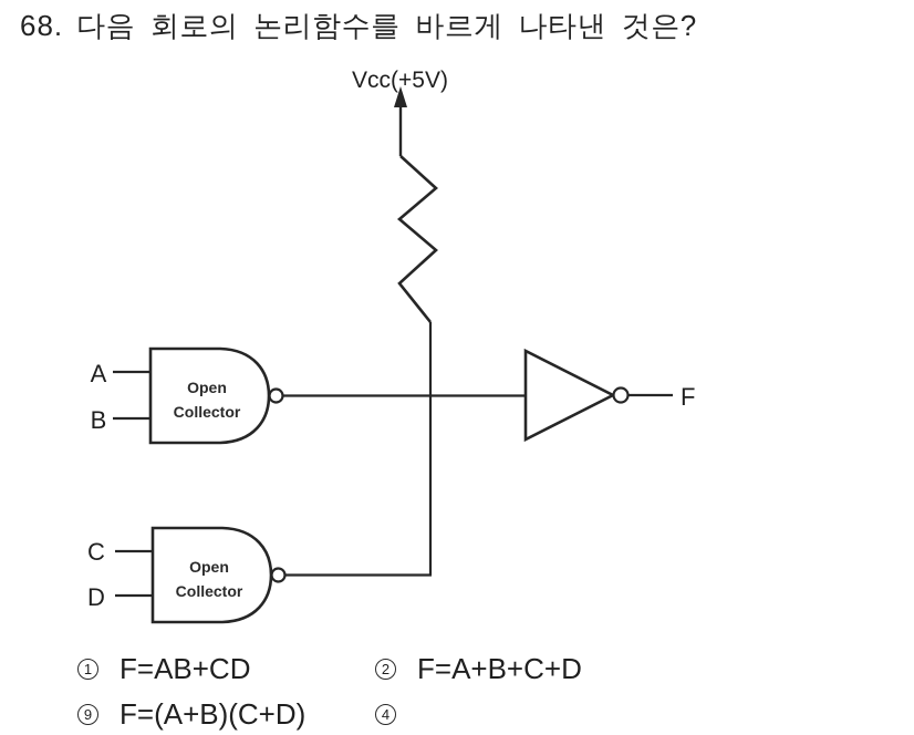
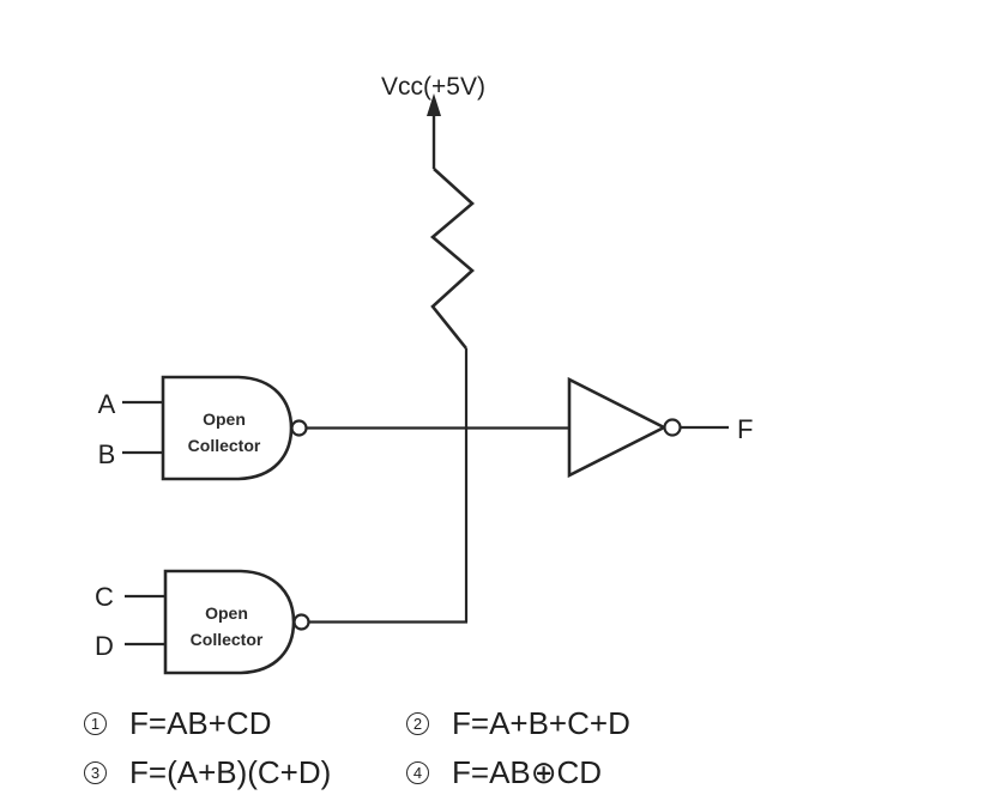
- 68. 다음 회로의 논리함수를 바르게 나타낸 것은?
  Vcc(+5V)
  Open
  Collector
  A
  B
  Open
  Collector
  C
  D
  F
  1
  F=AB+CD
  2
  F=A+B+C+D
- 9
+ 3
  F=(A+B)(C+D)
  4
+ F=AB⊕CD
